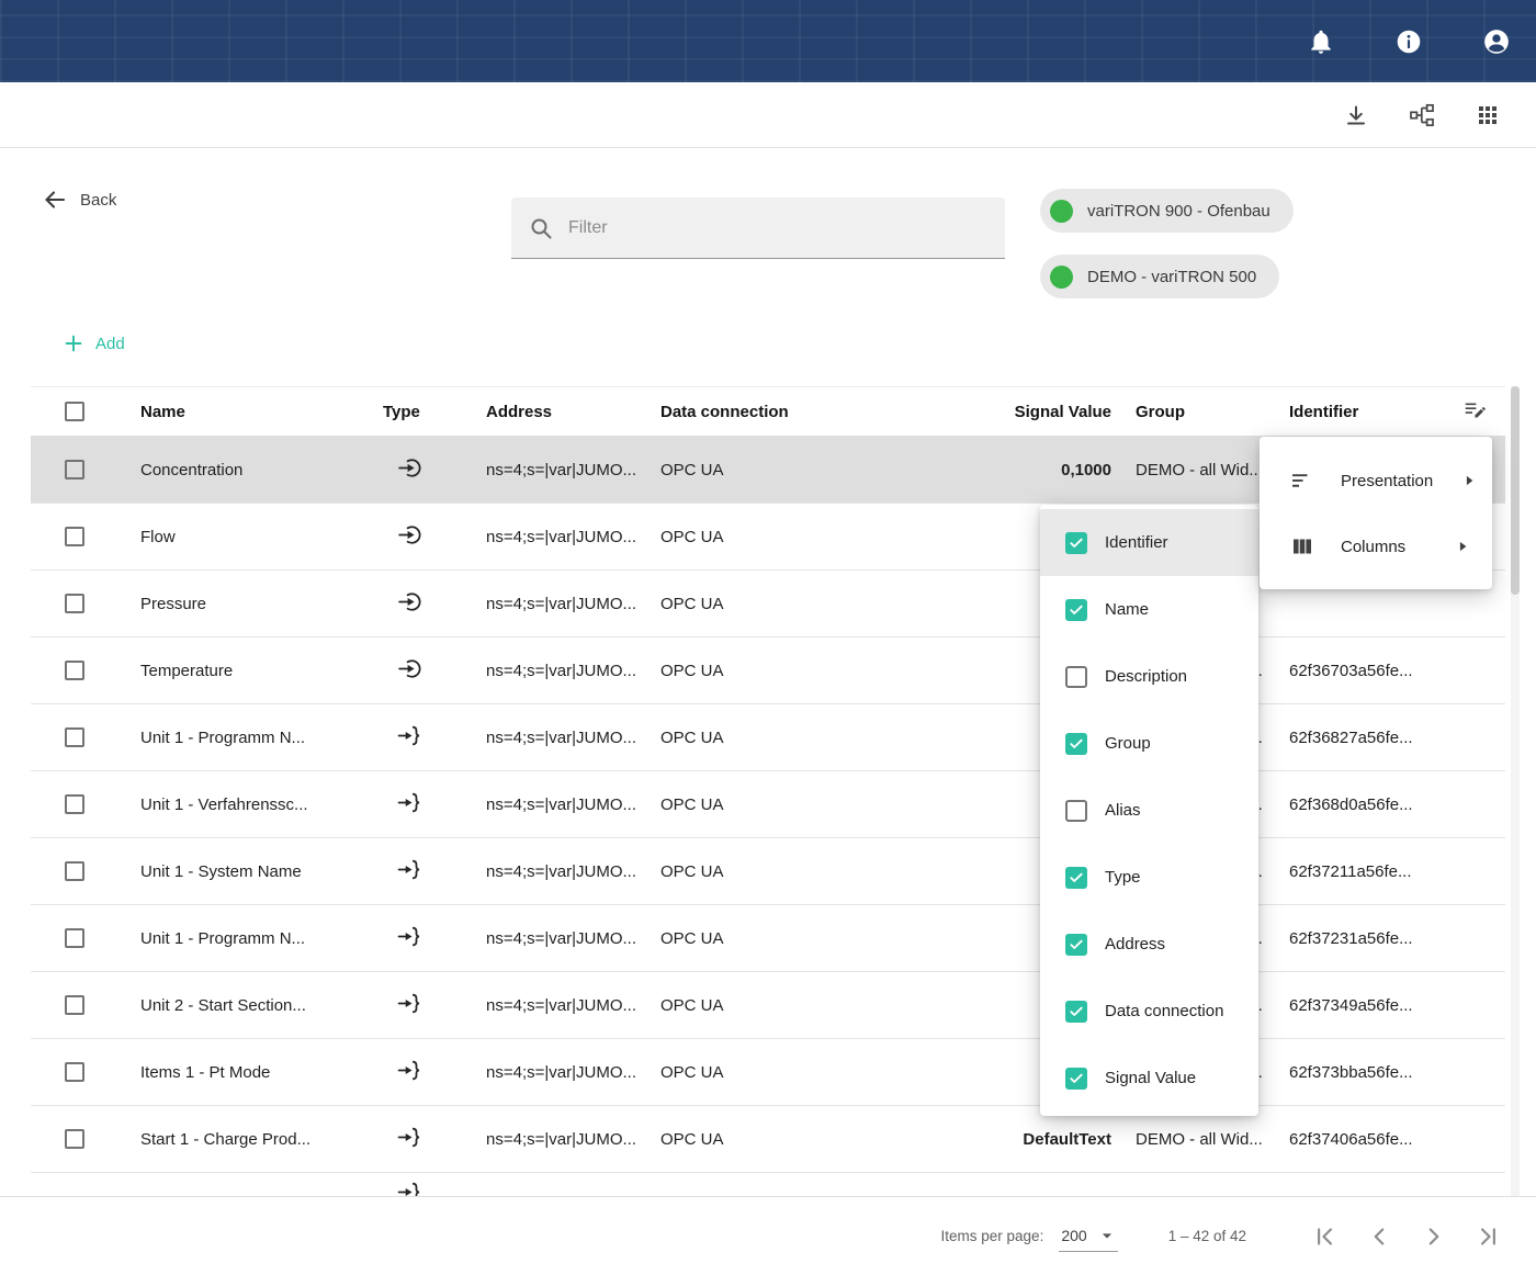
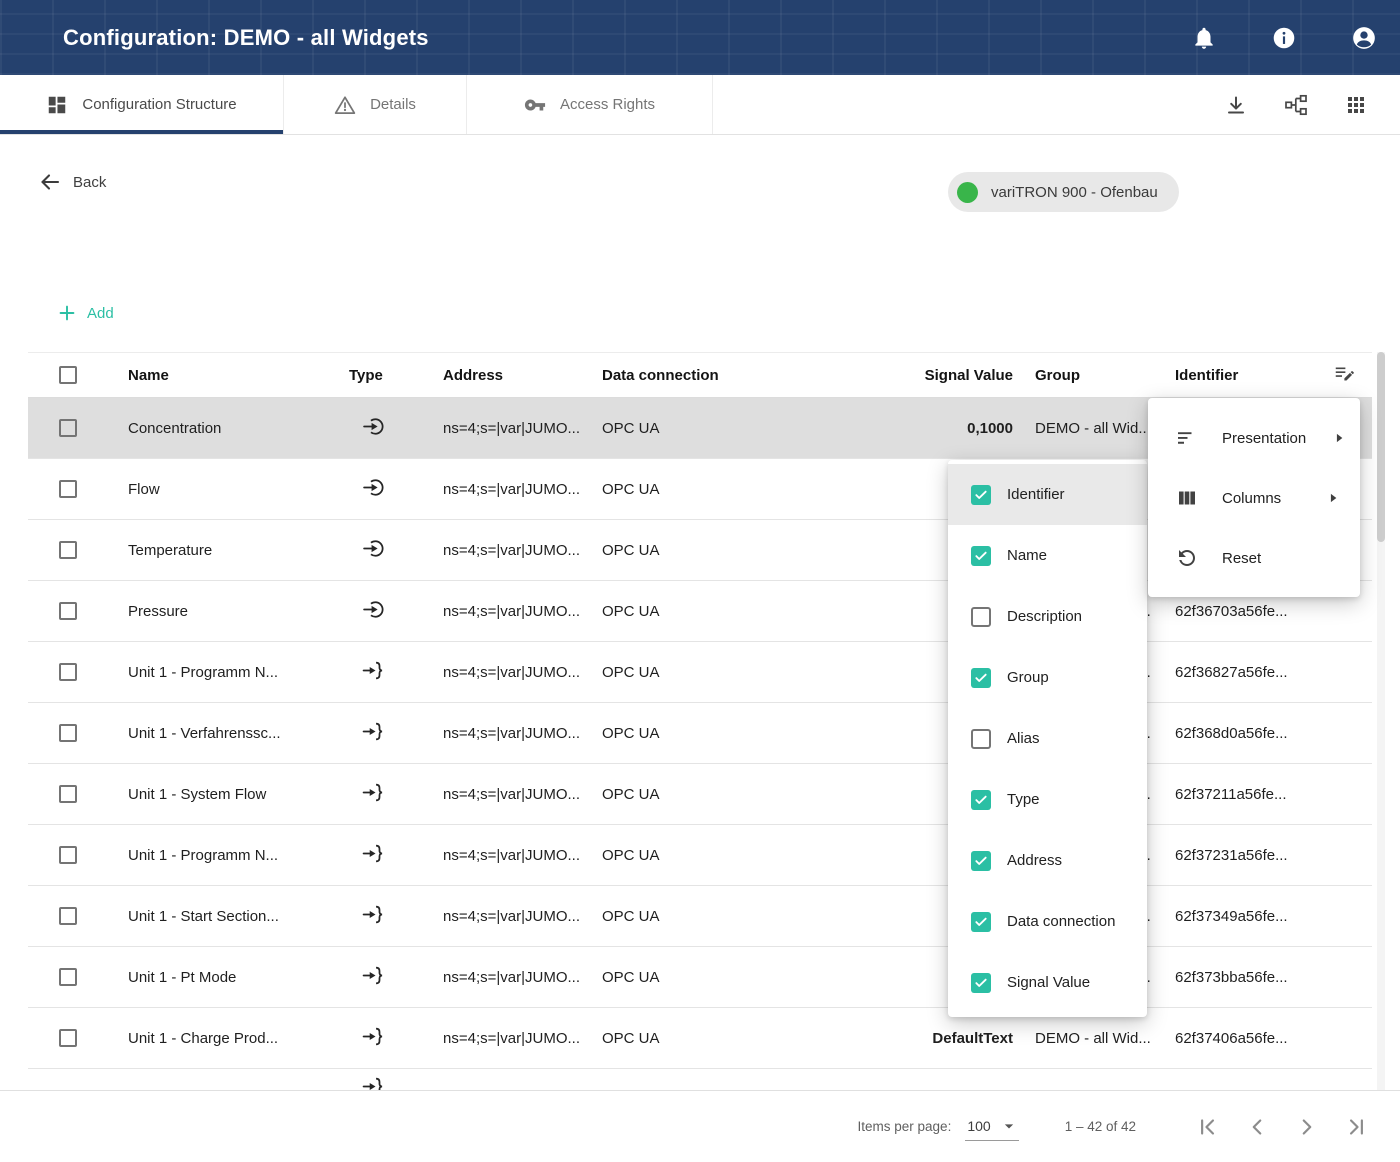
+ Configuration: DEMO - all Widgets
+ Configuration Structure
+ Details
+ Access Rights
  Back
- Filter
  variTRON 900 - Ofenbau
- DEMO - variTRON 500
  Add
  Name
  Type
  Address
  Data connection
  Signal Value
  Group
  Identifier
  Concentration
  ns=4;s=|var|JUMO...
  OPC UA
  0,1000
  DEMO - all Wid..
  Flow
  ns=4;s=|var|JUMO...
  OPC UA
- Pressure
+ Temperature
  ns=4;s=|var|JUMO...
  OPC UA
- Temperature
+ Pressure
  ns=4;s=|var|JUMO...
  OPC UA
  62f36703a56fe...
  Unit 1 - Programm N...
  ns=4;s=|var|JUMO...
  OPC UA
  62f36827a56fe...
  Unit 1 - Verfahrenssc...
  ns=4;s=|var|JUMO...
  OPC UA
  62f368d0a56fe...
- Unit 1 - System Name
+ Unit 1 - System Flow
  ns=4;s=|var|JUMO...
  OPC UA
  62f37211a56fe...
  Unit 1 - Programm N...
  ns=4;s=|var|JUMO...
  OPC UA
  62f37231a56fe...
- Unit 2 - Start Section...
+ Unit 1 - Start Section...
  ns=4;s=|var|JUMO...
  OPC UA
  62f37349a56fe...
- Items 1 - Pt Mode
+ Unit 1 - Pt Mode
  ns=4;s=|var|JUMO...
  OPC UA
  62f373bba56fe...
- Start 1 - Charge Prod...
+ Unit 1 - Charge Prod...
  ns=4;s=|var|JUMO...
  OPC UA
  DefaultText
  DEMO - all Wid...
  62f37406a56fe...
  Items per page:
- 200
+ 100
  1 – 42 of 42
  Presentation
  Columns
+ Reset
  Identifier
  Name
  Description
  Group
  Alias
  Type
  Address
  Data connection
  Signal Value
